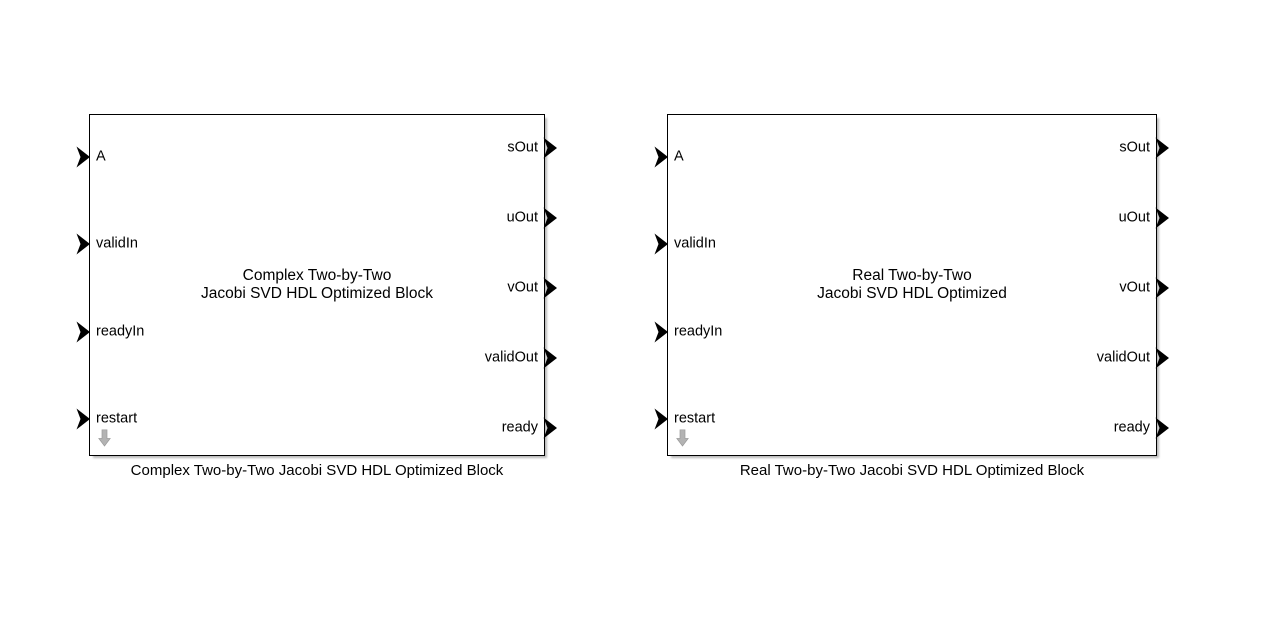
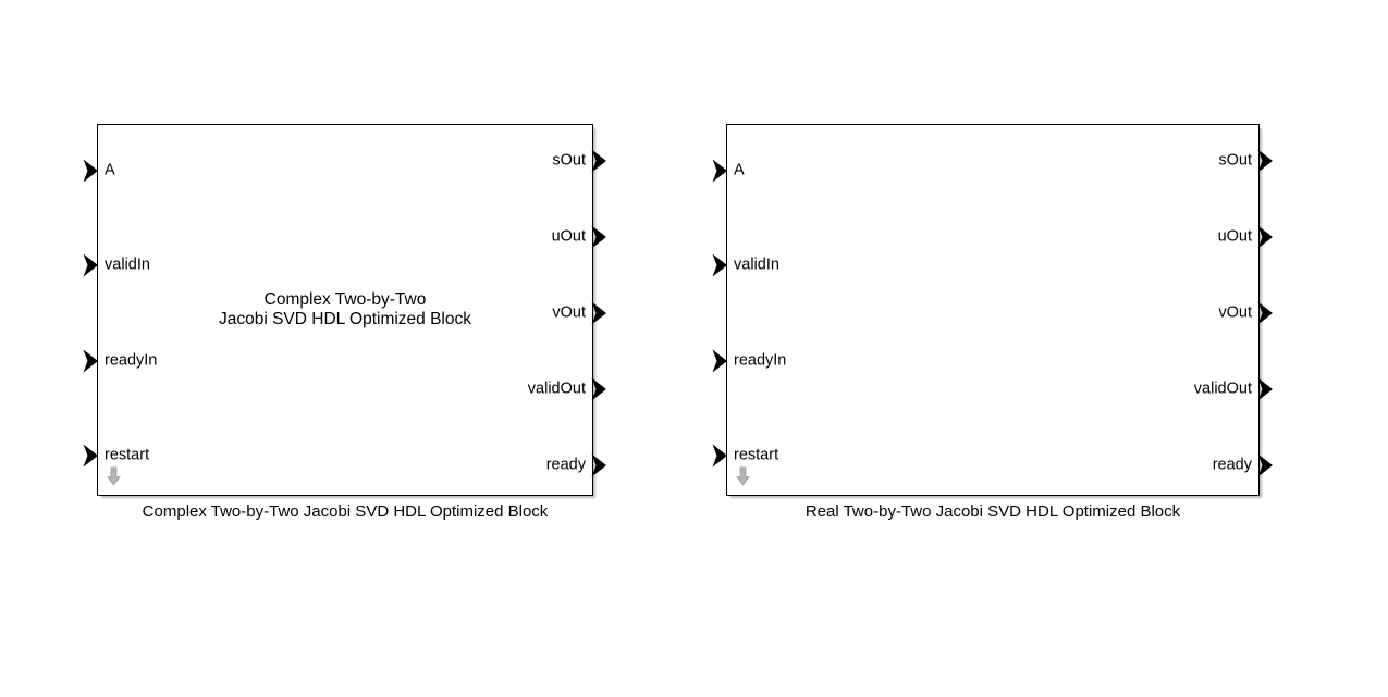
  Complex Two-by-Two
  Jacobi SVD HDL Optimized Block
  A
  validIn
  readyIn
  restart
  sOut
  uOut
  vOut
  validOut
  ready
  Complex Two-by-Two Jacobi SVD HDL Optimized Block
- Real Two-by-Two
- Jacobi SVD HDL Optimized
  A
  validIn
  readyIn
  restart
  sOut
  uOut
  vOut
  validOut
  ready
  Real Two-by-Two Jacobi SVD HDL Optimized Block
